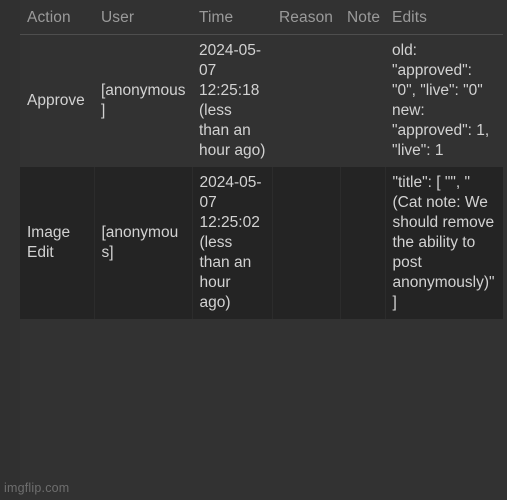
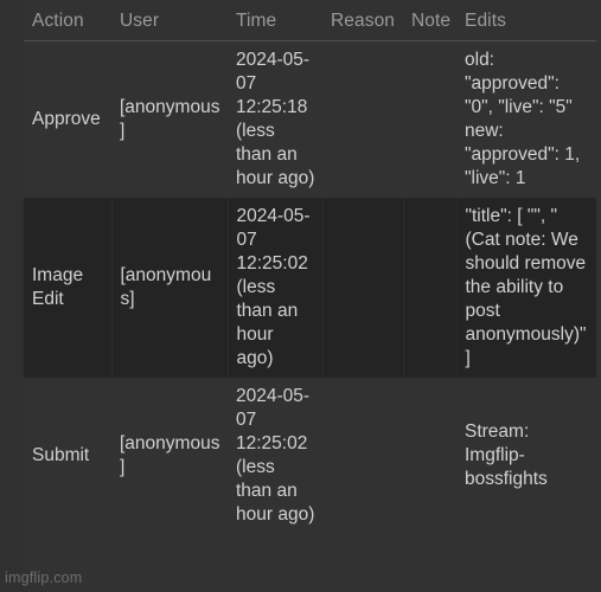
  Action	User	Time	Reason	Note	Edits
- Approve	[anonymous]	2024-05-07 12:25:18 (less than an hour ago)			old: "approved": "0", "live": "0" new: "approved": 1, "live": 1
+ Approve	[anonymous]	2024-05-07 12:25:18 (less than an hour ago)			old: "approved": "0", "live": "5" new: "approved": 1, "live": 1
  Image Edit	[anonymous]	2024-05-07 12:25:02 (less than an hour ago)			"title": [ "", "(Cat note: We should remove the ability to post anonymously)" ]
+ Submit	[anonymous]	2024-05-07 12:25:02 (less than an hour ago)			Stream: Imgflip-bossfights
  imgflip.com
